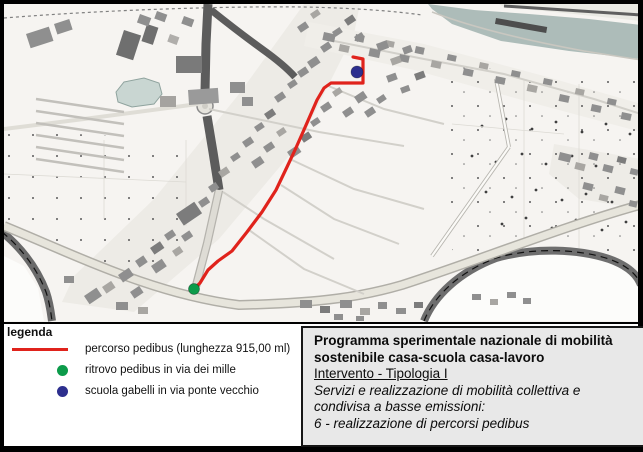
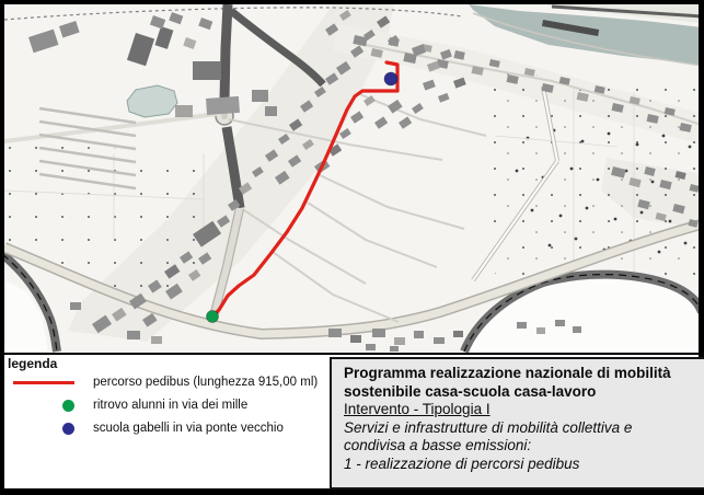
  legenda
  percorso pedibus (lunghezza 915,00 ml)
- ritrovo pedibus in via dei mille
+ ritrovo alunni in via dei mille
  scuola gabelli in via ponte vecchio
- Programma sperimentale nazionale di mobilità
+ Programma realizzazione nazionale di mobilità
  sostenibile casa-scuola casa-lavoro
  Intervento - Tipologia I
- Servizi e realizzazione di mobilità collettiva e
+ Servizi e infrastrutture di mobilità collettiva e
  condivisa a basse emissioni:
- 6 - realizzazione di percorsi pedibus
+ 1 - realizzazione di percorsi pedibus
